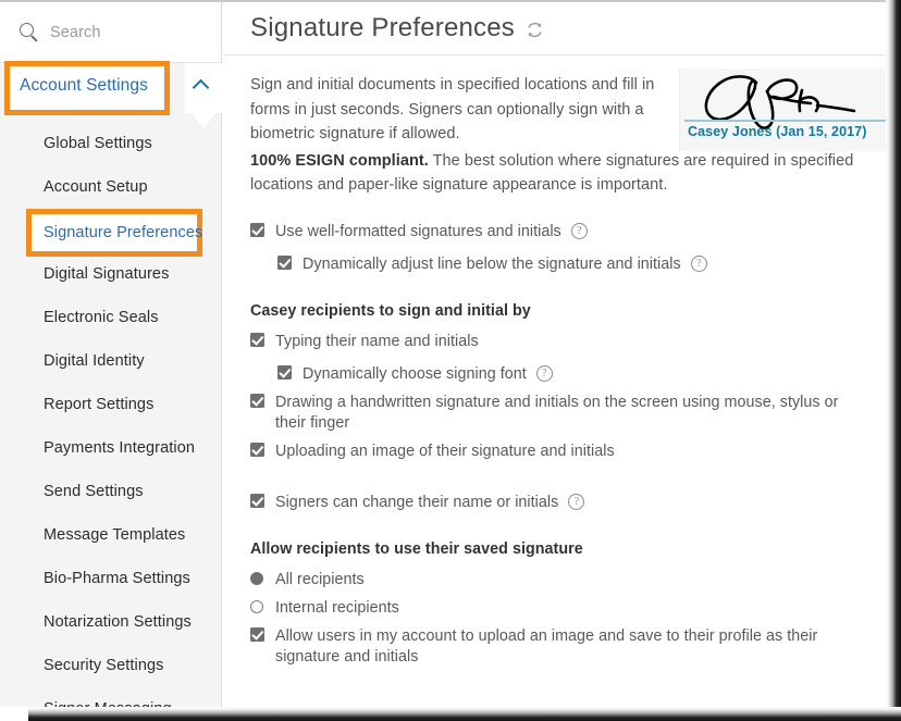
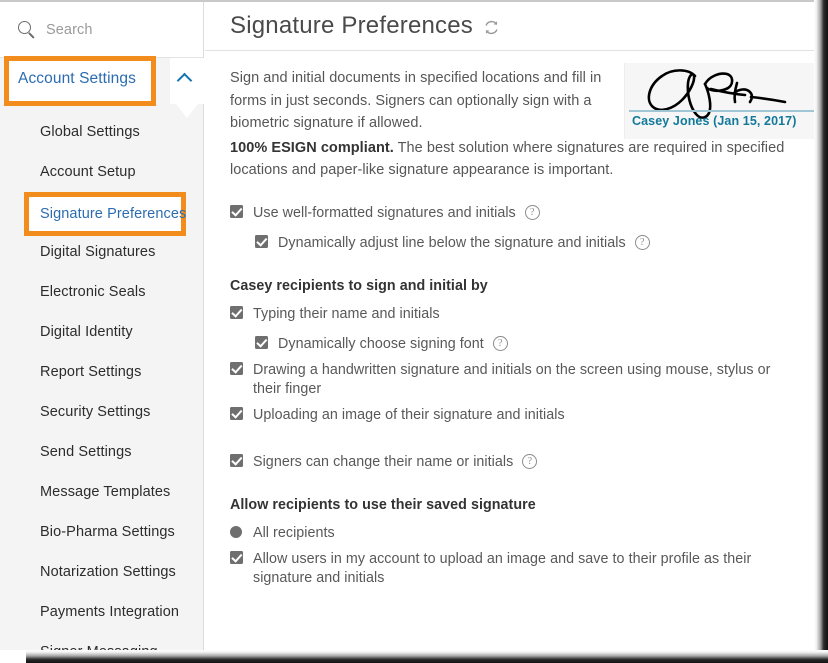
  Search
  Account Settings
  Global Settings
  Account Setup
  Digital Signatures
  Electronic Seals
  Digital Identity
  Report Settings
- Payments Integration
+ Security Settings
  Send Settings
  Message Templates
  Bio-Pharma Settings
  Notarization Settings
- Security Settings
+ Payments Integration
  Signature Preferences
  Signature Preferences
  Casey Jones (Jan 15, 2017)
  Sign and initial documents in specified locations and fill in forms in just seconds. Signers can optionally sign with a biometric signature if allowed.
  100% ESIGN compliant. The best solution where signatures are required in specified locations and paper-like signature appearance is important.
  Use well-formatted signatures and initials
  ?
  Dynamically adjust line below the signature and initials
  ?
  Casey recipients to sign and initial by
  Typing their name and initials
  Dynamically choose signing font
  ?
  Drawing a handwritten signature and initials on the screen using mouse, stylus or their finger
  Uploading an image of their signature and initials
  Signers can change their name or initials
  ?
  Allow recipients to use their saved signature
  All recipients
- Internal recipients
  Allow users in my account to upload an image and save to their profile as their signature and initials
